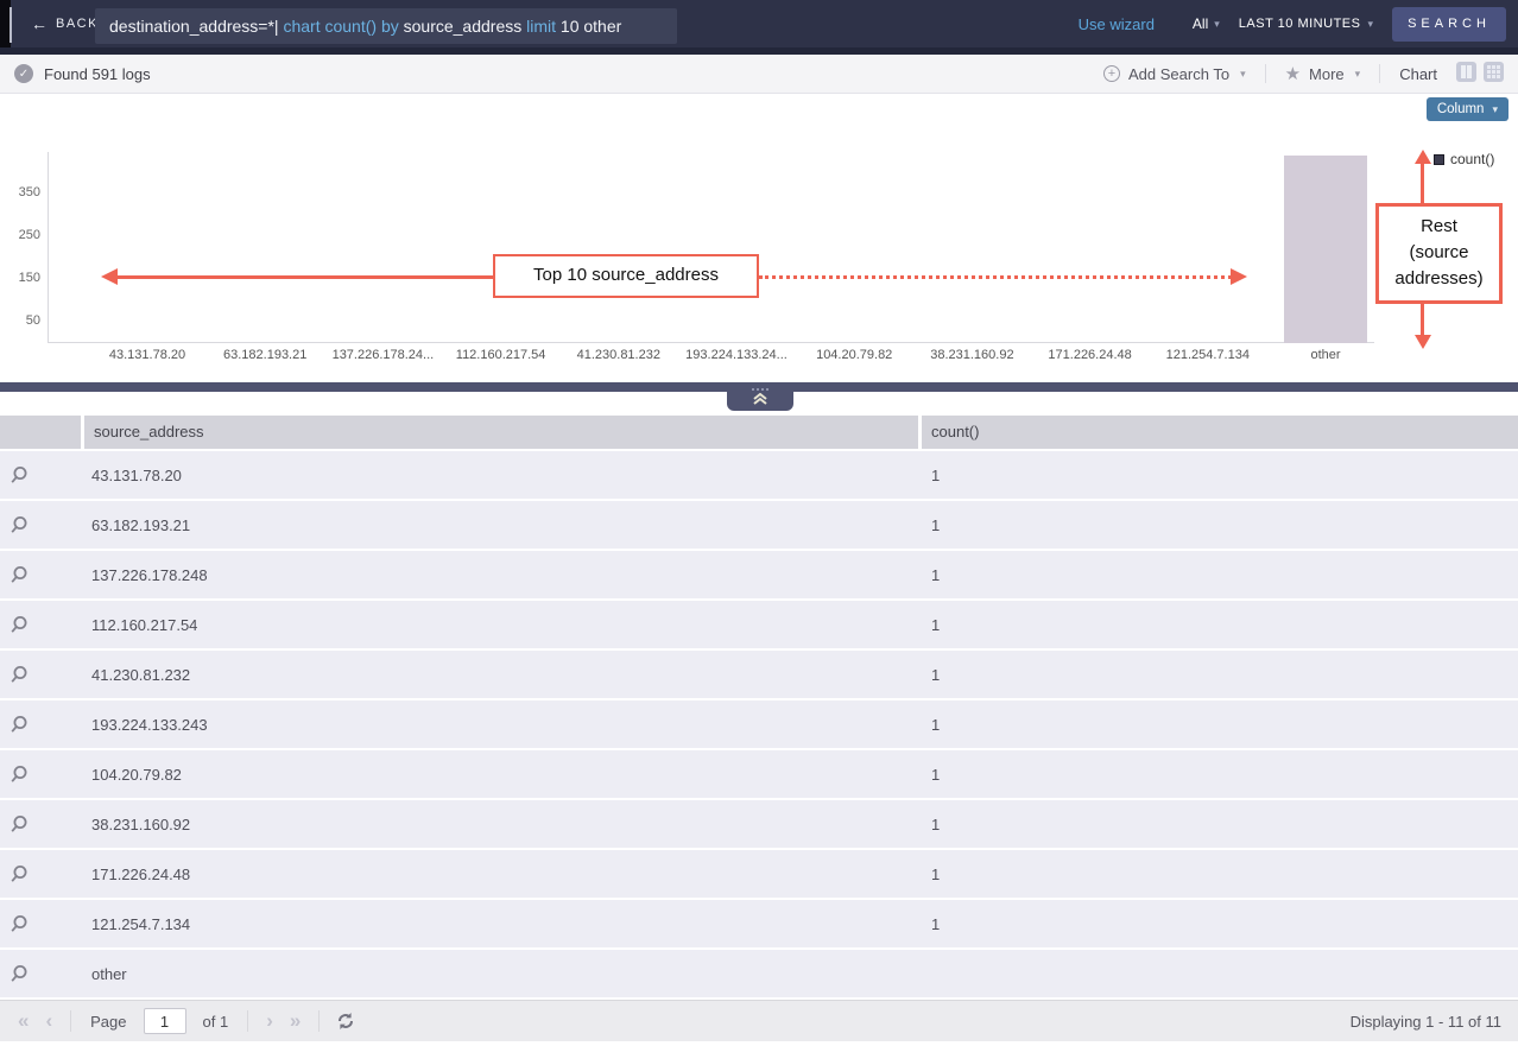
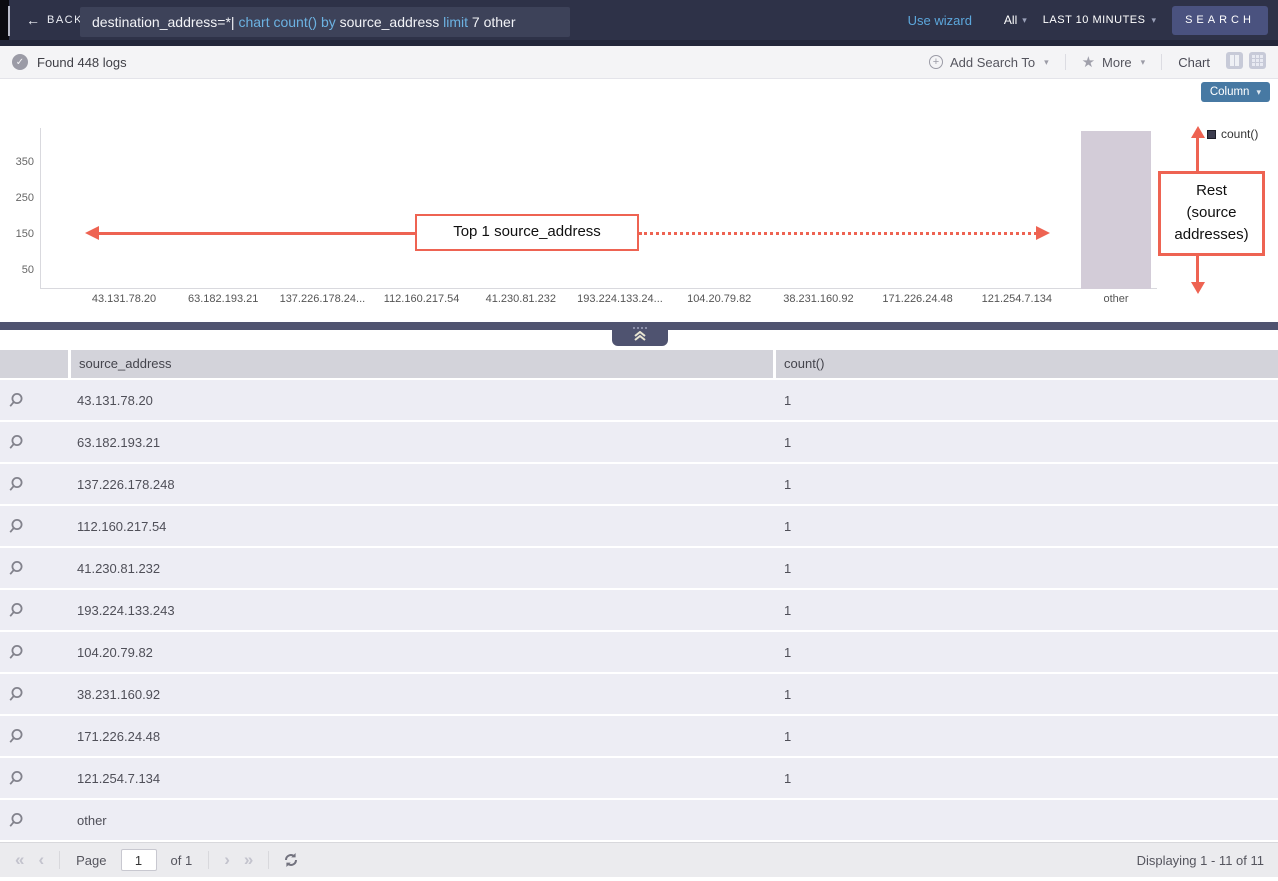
  ←
  BACK
  destination_address=*|
  chart count() by
  source_address
  limit
- 10 other
+ 7 other
  Use wizard
  All
  ▾
  LAST 10 MINUTES
  ▾
  SEARCH
  ✓
- Found 591 logs
+ Found 448 logs
  +
  Add Search To
  ▾
  ★
  More
  ▾
  Chart
  Column
  ▾
  count()
  50
  150
  250
  350
  43.131.78.20
  63.182.193.21
  137.226.178.24...
  112.160.217.54
  41.230.81.232
  193.224.133.24...
  104.20.79.82
  38.231.160.92
  171.226.24.48
  121.254.7.134
  other
- Top 10 source_address
+ Top 1 source_address
  Rest
  (source
  addresses)
  source_address
  count()
  43.131.78.20
  1
  63.182.193.21
  1
  137.226.178.248
  1
  112.160.217.54
  1
  41.230.81.232
  1
  193.224.133.243
  1
  104.20.79.82
  1
  38.231.160.92
  1
  171.226.24.48
  1
  121.254.7.134
  1
  other
  «
  ‹
  Page
  1
  of 1
  ›
  »
  Displaying 1 - 11 of 11
